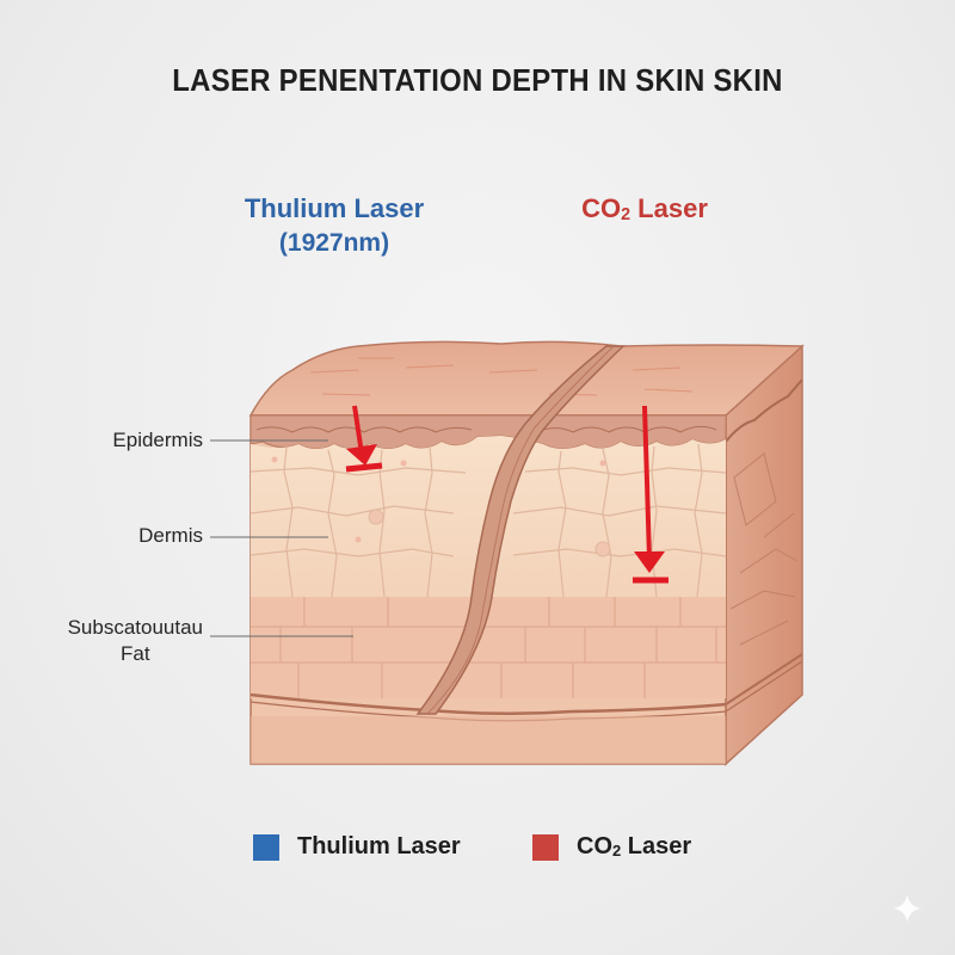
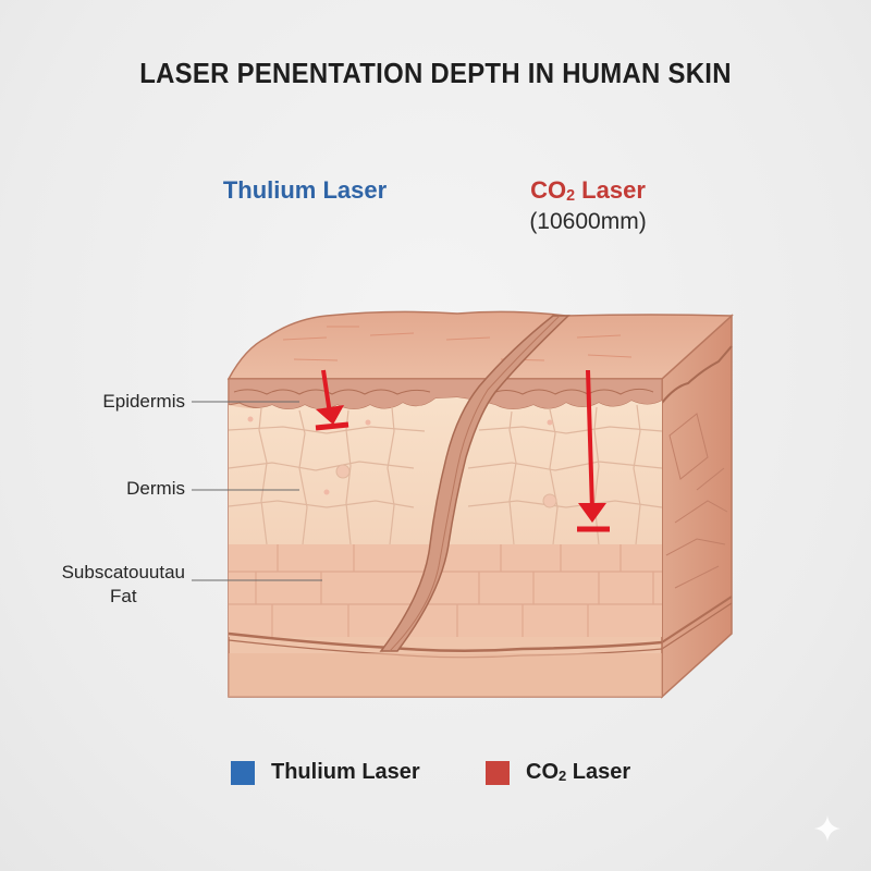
- LASER PENENTATION DEPTH IN SKIN SKIN
+ LASER PENENTATION DEPTH IN HUMAN SKIN
  Thulium Laser
- (1927nm)
  CO2 Laser
+ (10600mm)
  Epidermis
  Dermis
  Subscatouutau
  Fat
  Thulium Laser
  CO2 Laser
